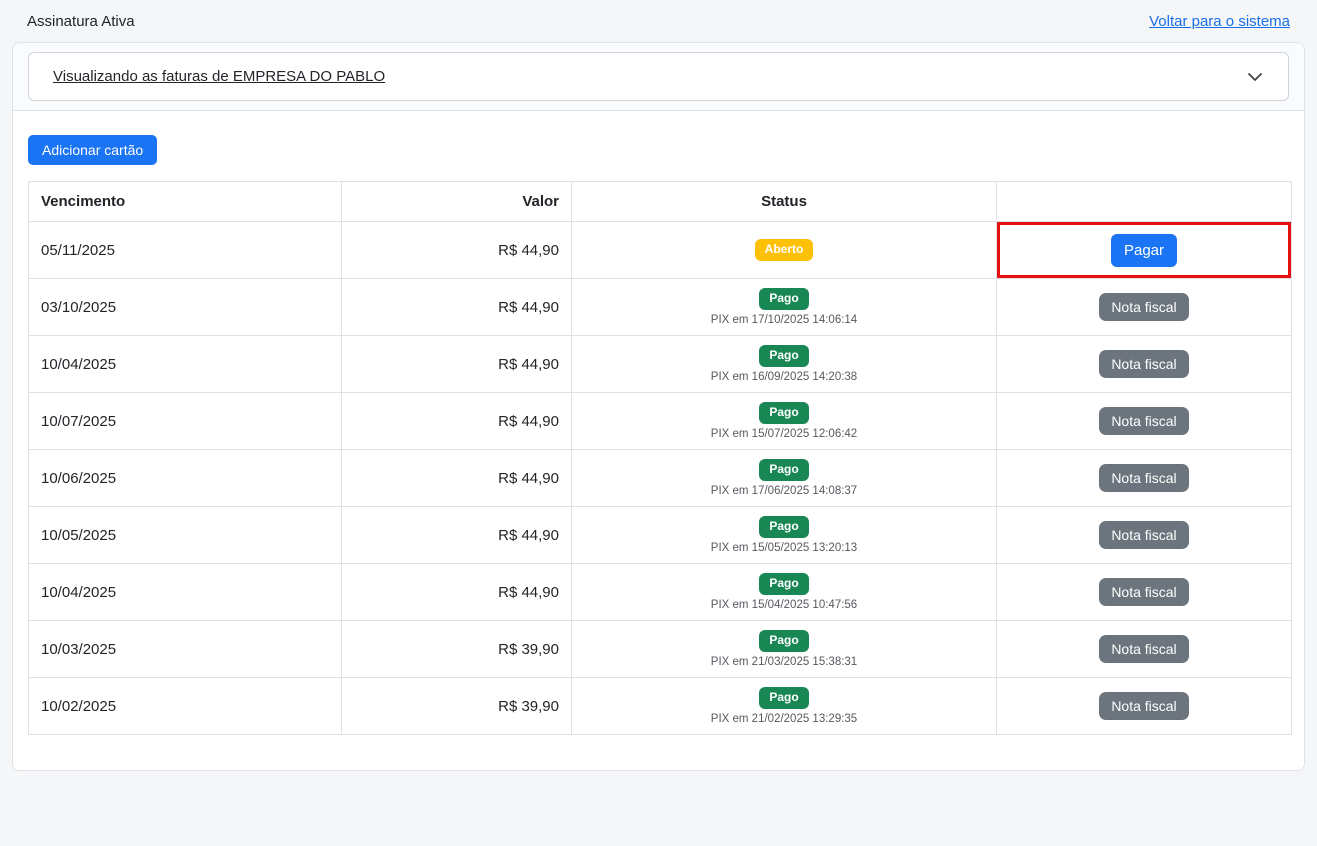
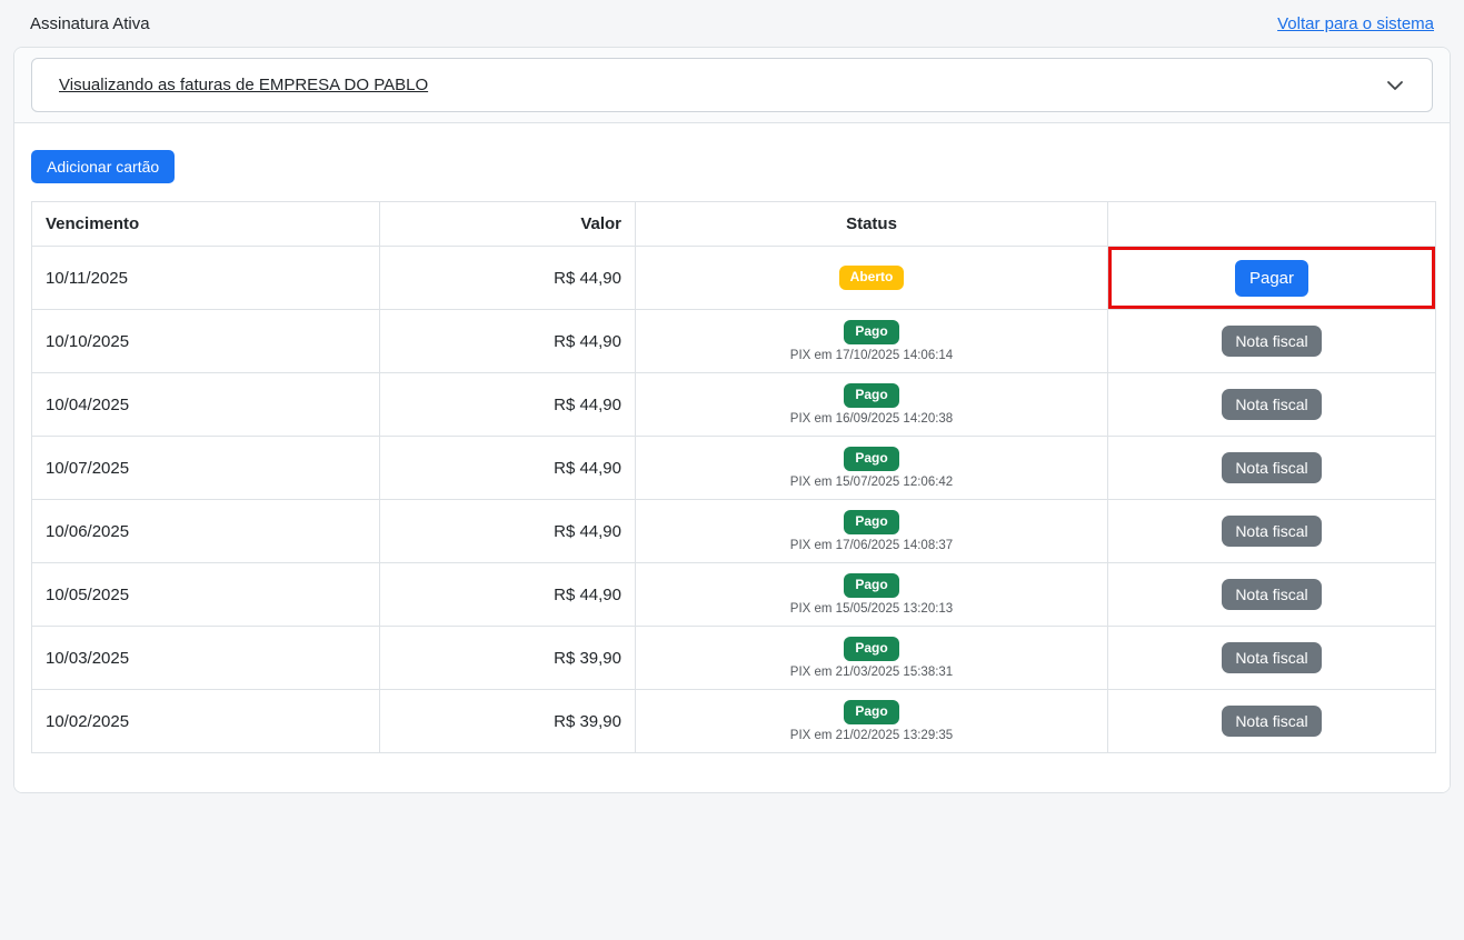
  Assinatura Ativa
  Voltar para o sistema
  Visualizando as faturas de EMPRESA DO PABLO
  Adicionar cartão
  Vencimento	Valor	Status
- 05/11/2025	R$ 44,90	Aberto	Pagar
+ 10/11/2025	R$ 44,90	Aberto	Pagar
- 03/10/2025	R$ 44,90	Pago PIX em 17/10/2025 14:06:14	Nota fiscal
+ 10/10/2025	R$ 44,90	Pago PIX em 17/10/2025 14:06:14	Nota fiscal
  10/04/2025	R$ 44,90	Pago PIX em 16/09/2025 14:20:38	Nota fiscal
  10/07/2025	R$ 44,90	Pago PIX em 15/07/2025 12:06:42	Nota fiscal
  10/06/2025	R$ 44,90	Pago PIX em 17/06/2025 14:08:37	Nota fiscal
  10/05/2025	R$ 44,90	Pago PIX em 15/05/2025 13:20:13	Nota fiscal
- 10/04/2025	R$ 44,90	Pago PIX em 15/04/2025 10:47:56	Nota fiscal
  10/03/2025	R$ 39,90	Pago PIX em 21/03/2025 15:38:31	Nota fiscal
  10/02/2025	R$ 39,90	Pago PIX em 21/02/2025 13:29:35	Nota fiscal
